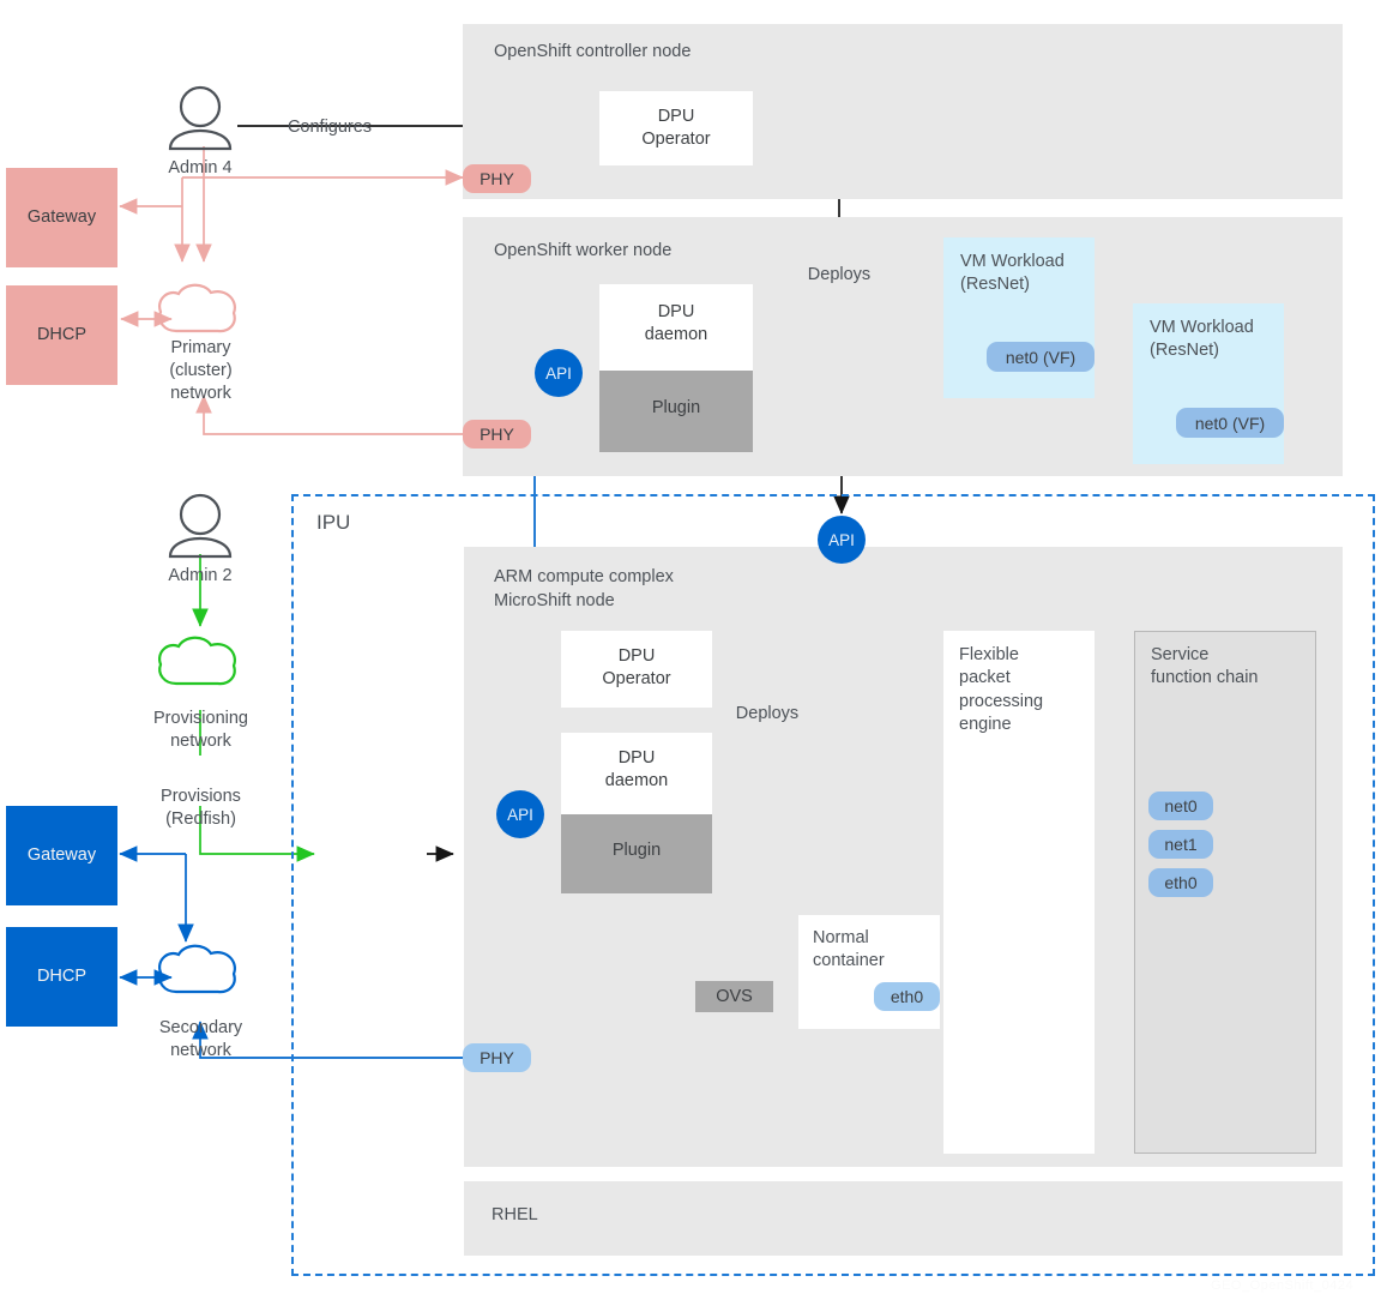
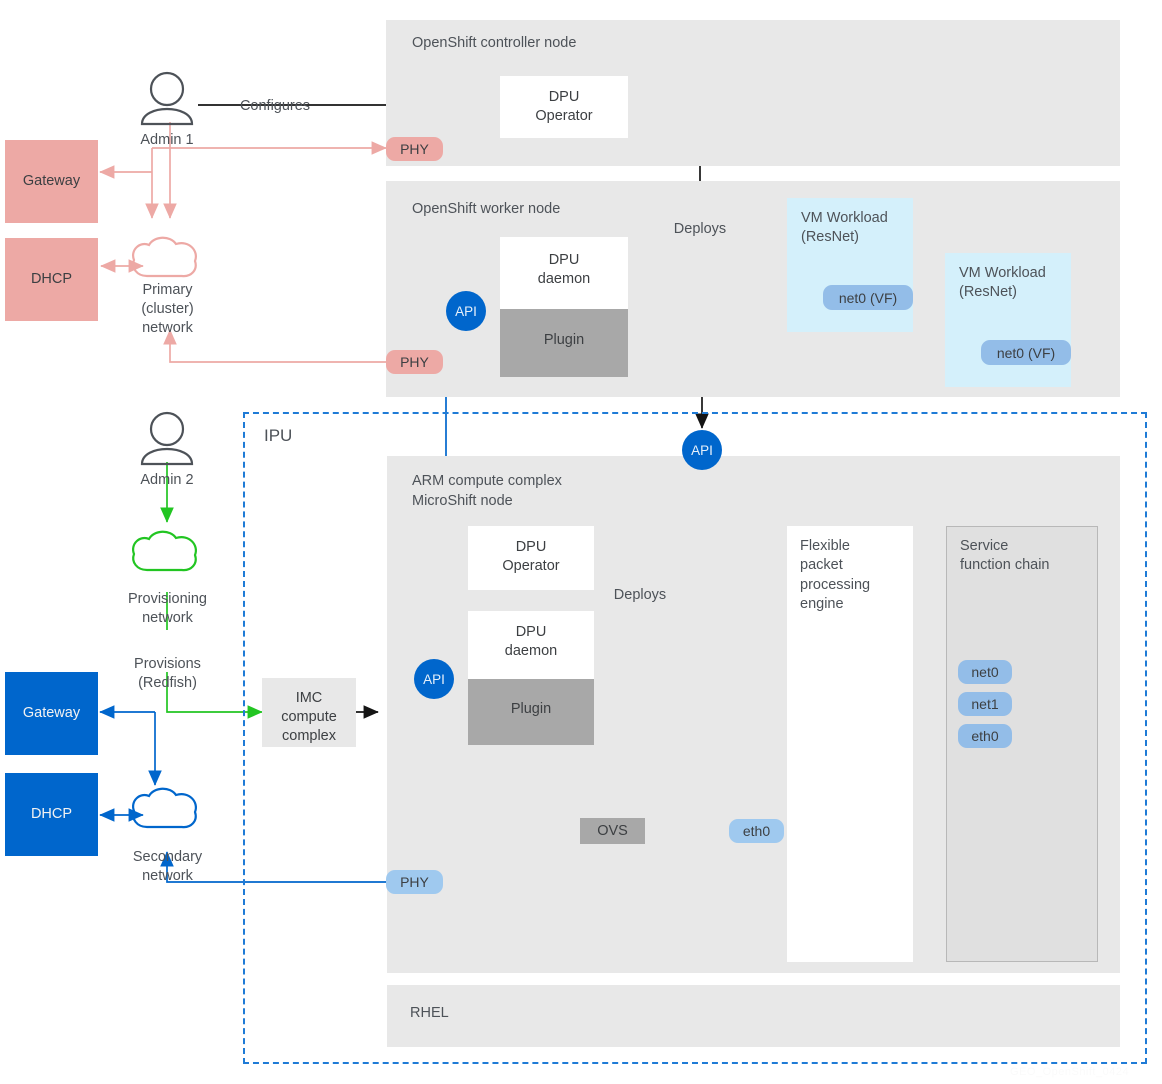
  OpenShift controller node
  OpenShift worker node
  ARM compute complex
  MicroShift node
  RHEL
  IPU
  Gateway
  DHCP
- Admin 4
+ Admin 1
  Primary
  (cluster)
  network
  Gateway
  DHCP
  Admin 2
  Provisioning
  network
  Provisions
  (Redfish)
  Secondary
  network
  DPU
  Operator
  PHY
  Configures
  Deploys
  DPU
  daemon
  Plugin
  API
  PHY
  VM Workload
  (ResNet)
  net0 (VF)
  VM Workload
  (ResNet)
  net0 (VF)
  API
+ IMC
+ compute
+ complex
  DPU
  Operator
  DPU
  daemon
  Plugin
  API
  Deploys
- Normal
- container
  eth0
  OVS
  PHY
  Flexible
  packet
  processing
  engine
  Service
  function chain
  net0
  net1
  eth0
